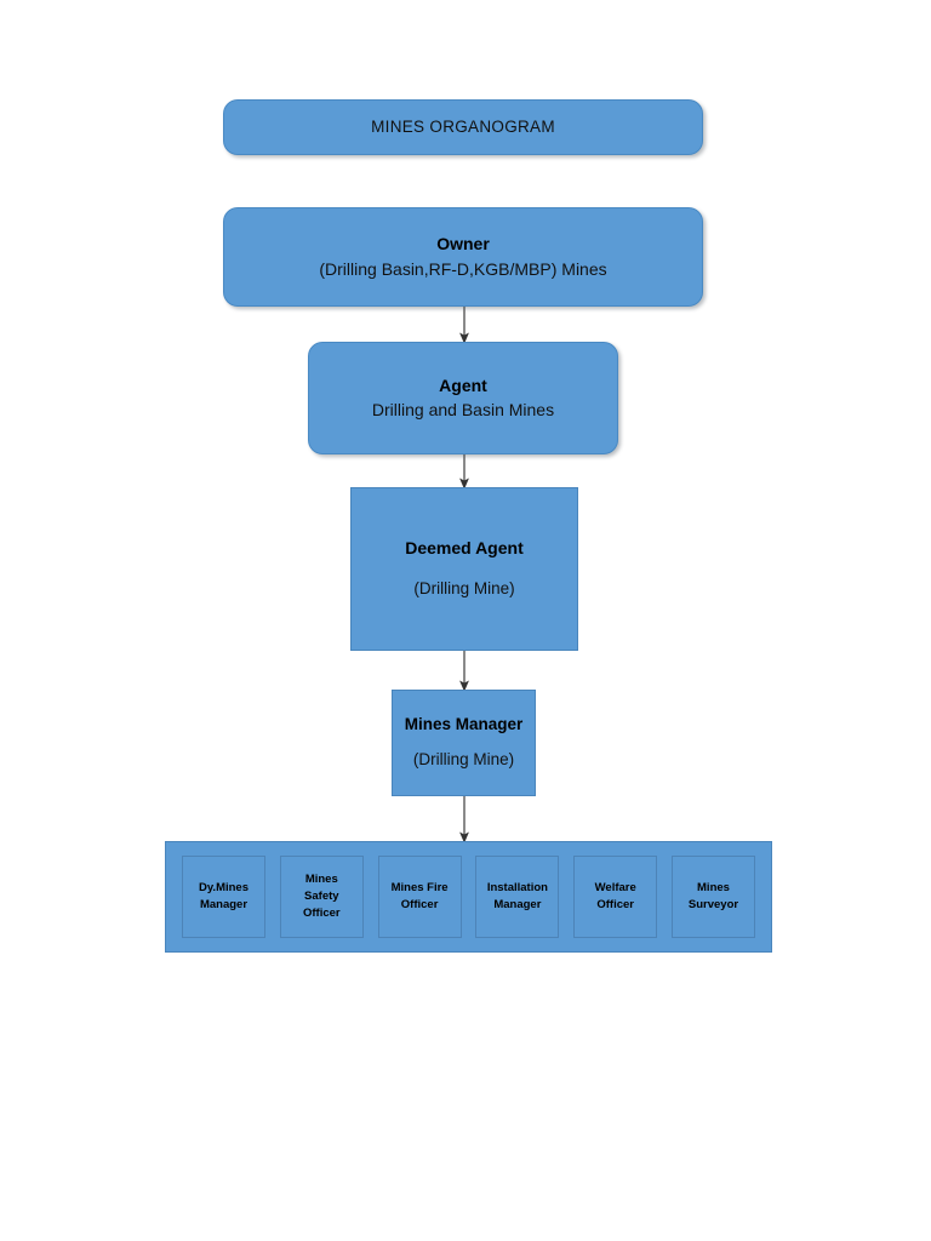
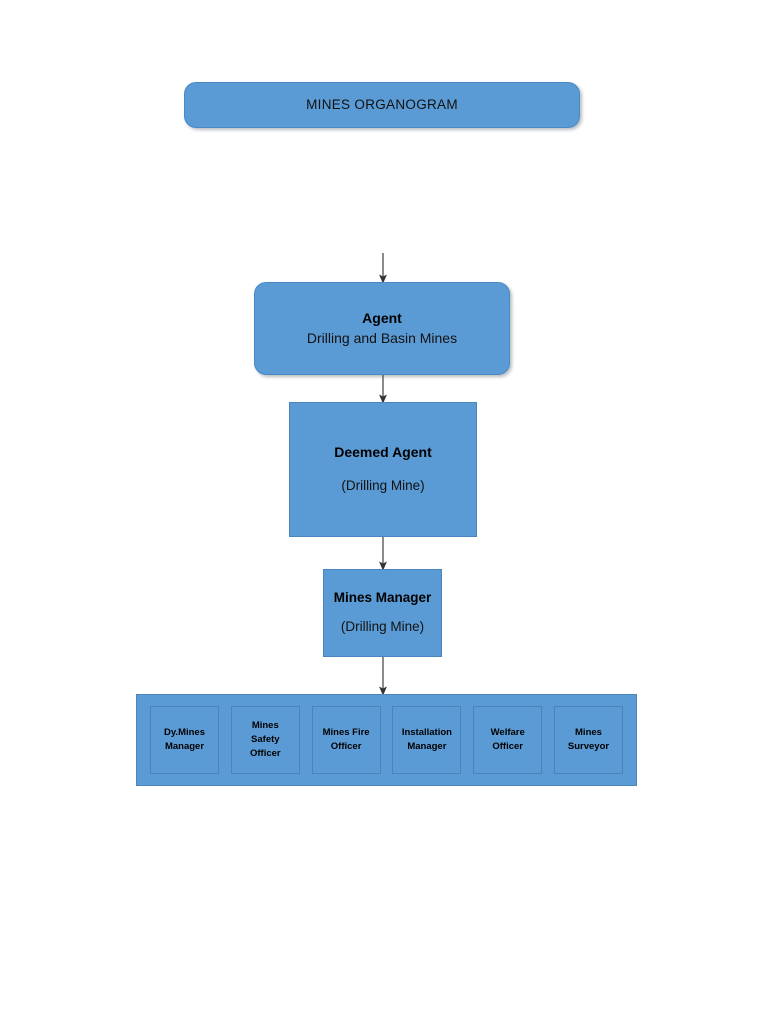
  MINES ORGANOGRAM
- Owner
- (Drilling Basin,RF-D,KGB/MBP) Mines
  Agent
  Drilling and Basin Mines
  Deemed Agent
  (Drilling Mine)
  Mines Manager
  (Drilling Mine)
  Dy.Mines
  Manager
  Mines
  Safety
  Officer
  Mines Fire
  Officer
  Installation
  Manager
  Welfare
  Officer
  Mines
  Surveyor
